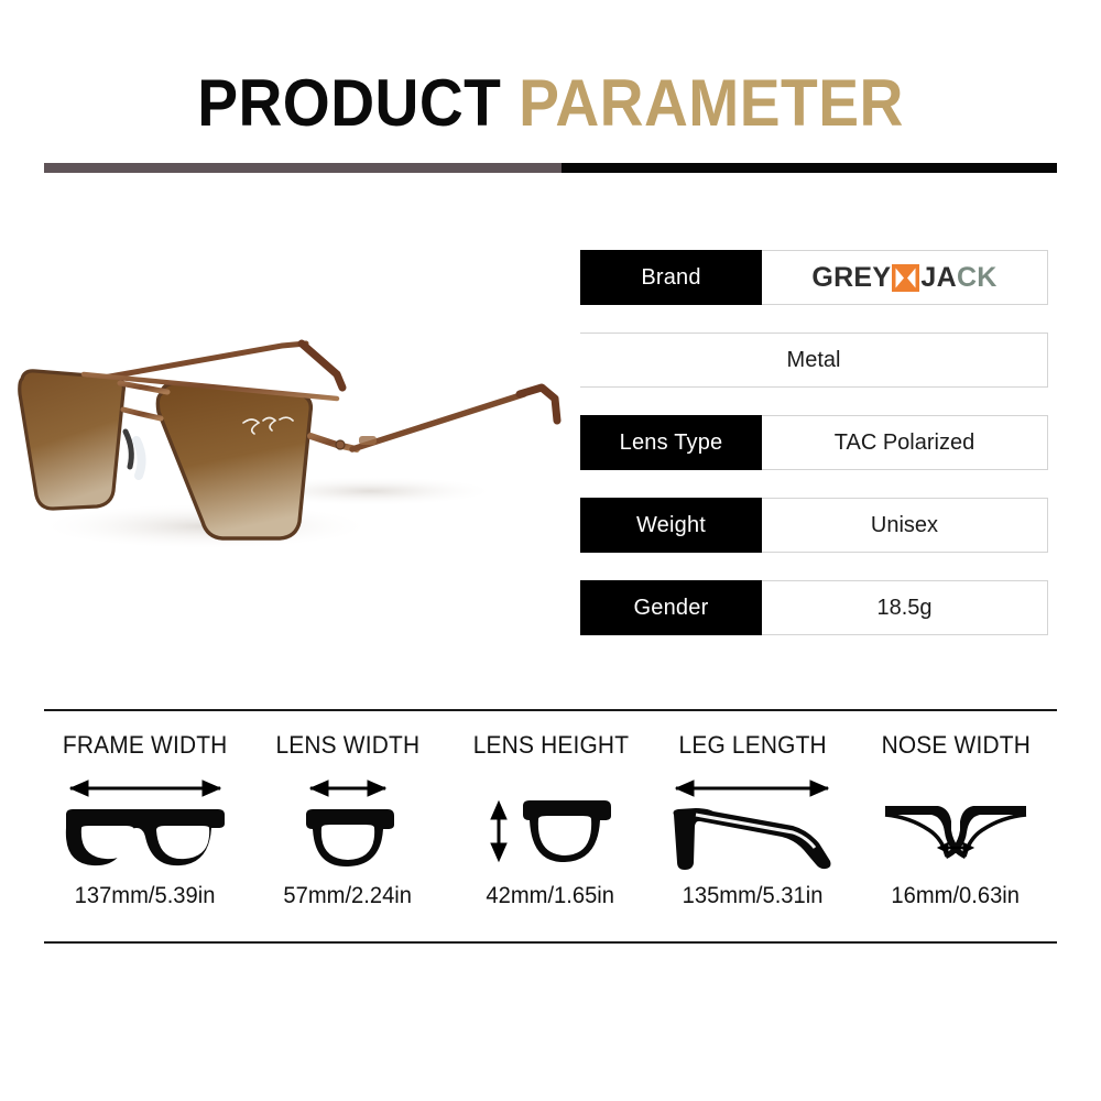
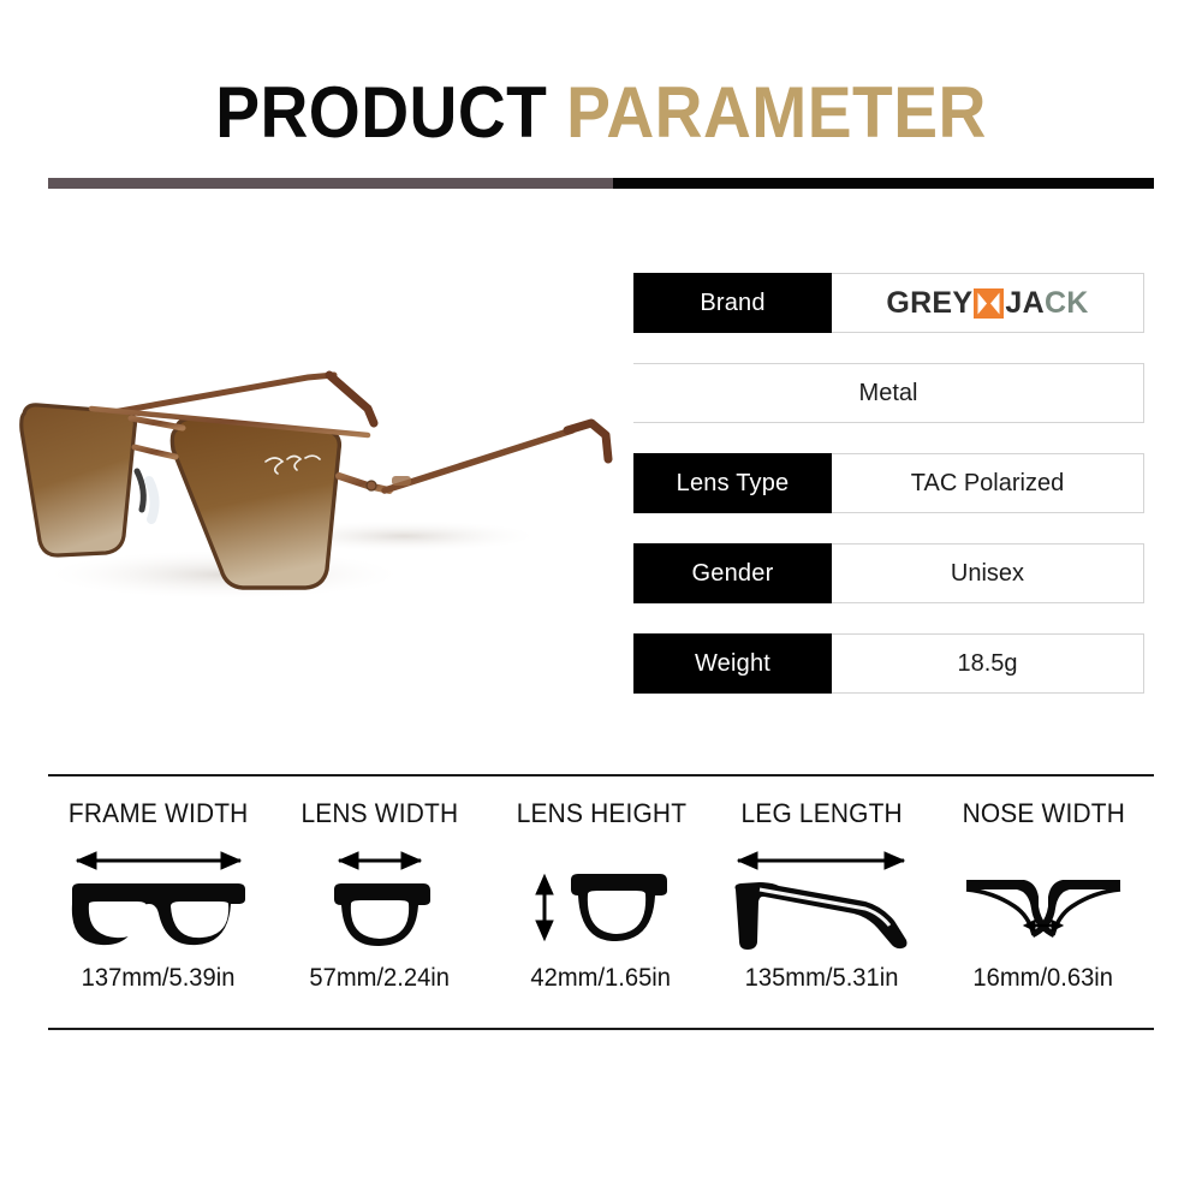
  PRODUCT PARAMETER
  Brand
  GREY
  JA
  CK
  Metal
  Lens Type
  TAC Polarized
- Weight
+ Gender
  Unisex
- Gender
+ Weight
  18.5g
  FRAME WIDTH
  137mm/5.39in
  LENS WIDTH
  57mm/2.24in
  LENS HEIGHT
  42mm/1.65in
  LEG LENGTH
  135mm/5.31in
  NOSE WIDTH
  16mm/0.63in
